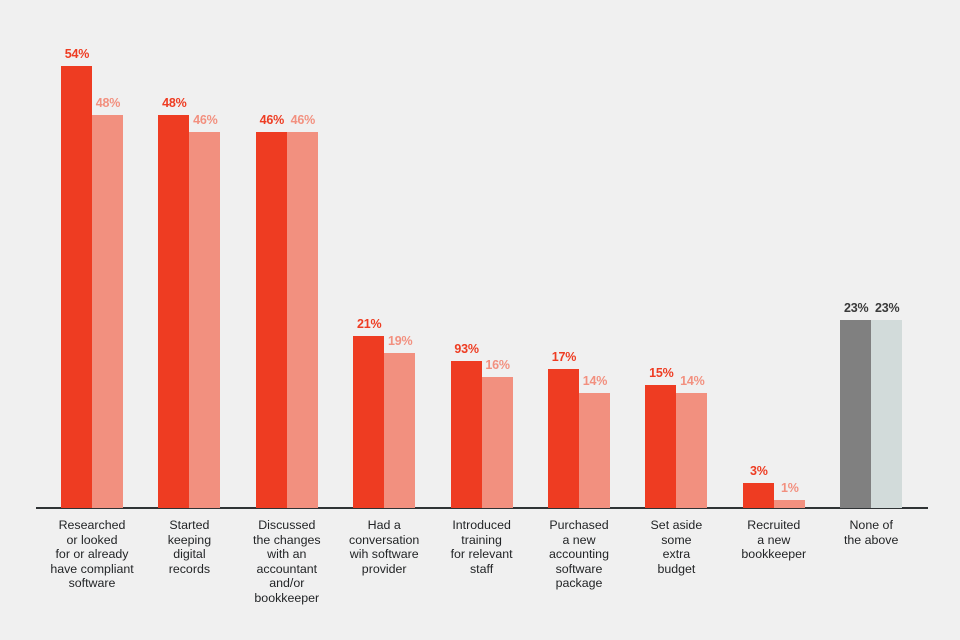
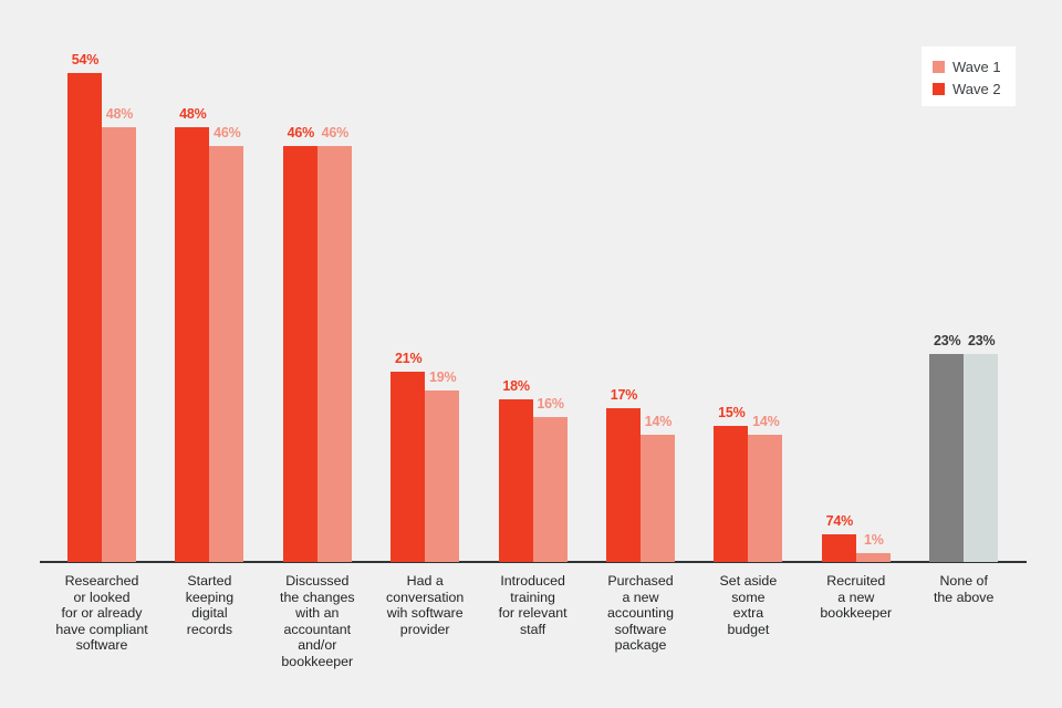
  54%
  48%
  48%
  46%
  46%
  46%
  21%
  19%
- 93%
+ 18%
  16%
  17%
  14%
  15%
  14%
- 3%
+ 74%
  1%
  23%
  23%
  Researched
  or looked
  for or already
  have compliant
  software
  Started
  keeping
  digital
  records
  Discussed
  the changes
  with an
  accountant
  and/or
  bookkeeper
  Had a
  conversation
  wih software
  provider
  Introduced
  training
  for relevant
  staff
  Purchased
  a new
  accounting
  software
  package
  Set aside
  some
  extra
  budget
  Recruited
  a new
  bookkeeper
  None of
  the above
+ Wave 1
+ Wave 2
